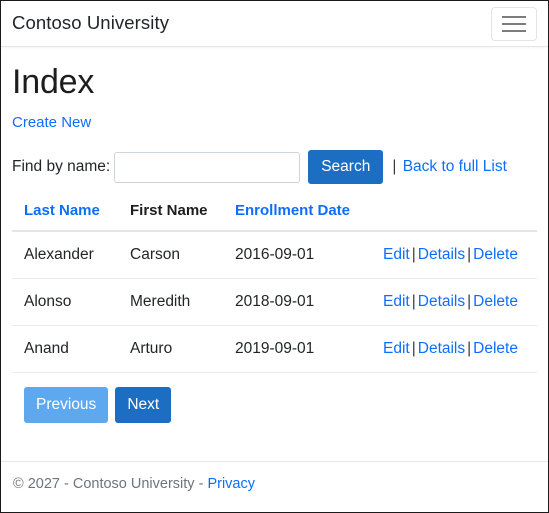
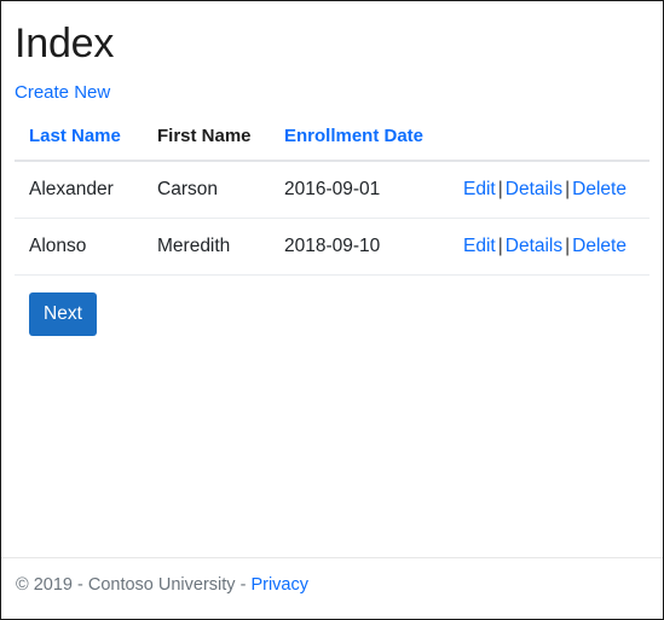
- Contoso University
  Index
  Create New
- Find by name:
- Search
- | Back to full List
  Last Name	First Name	Enrollment Date
  Alexander	Carson	2016-09-01	Edit|Details|Delete
- Alonso	Meredith	2018-09-01	Edit|Details|Delete
+ Alonso	Meredith	2018-09-10	Edit|Details|Delete
- Anand	Arturo	2019-09-01	Edit|Details|Delete
- Previous
  Next
- © 2027 - Contoso University - Privacy
+ © 2019 - Contoso University - Privacy
